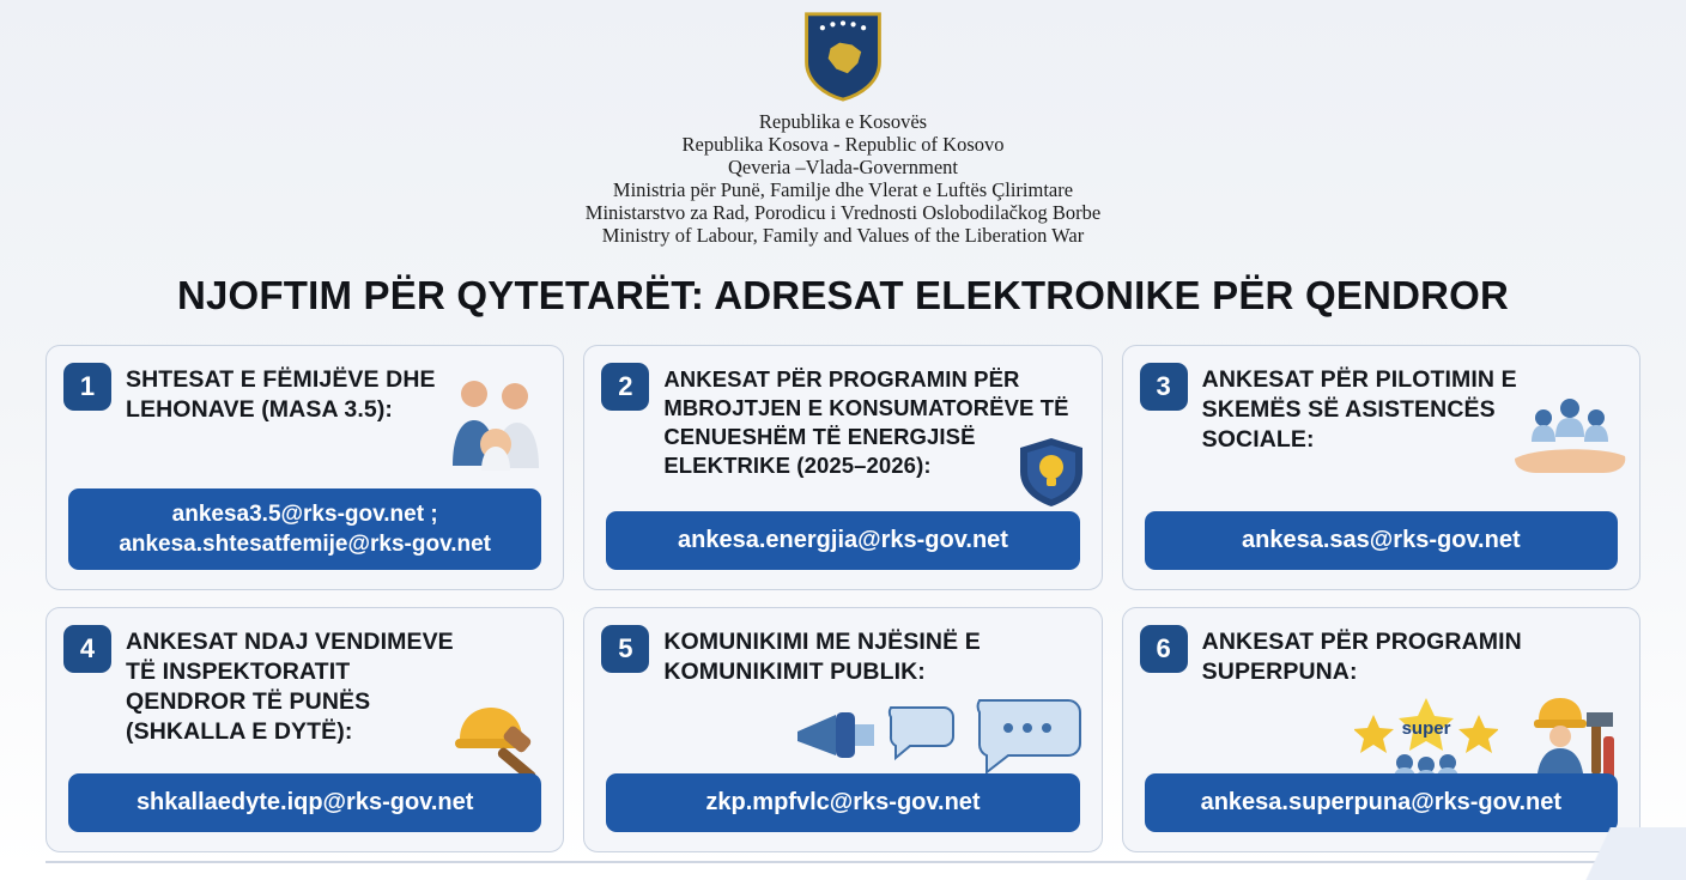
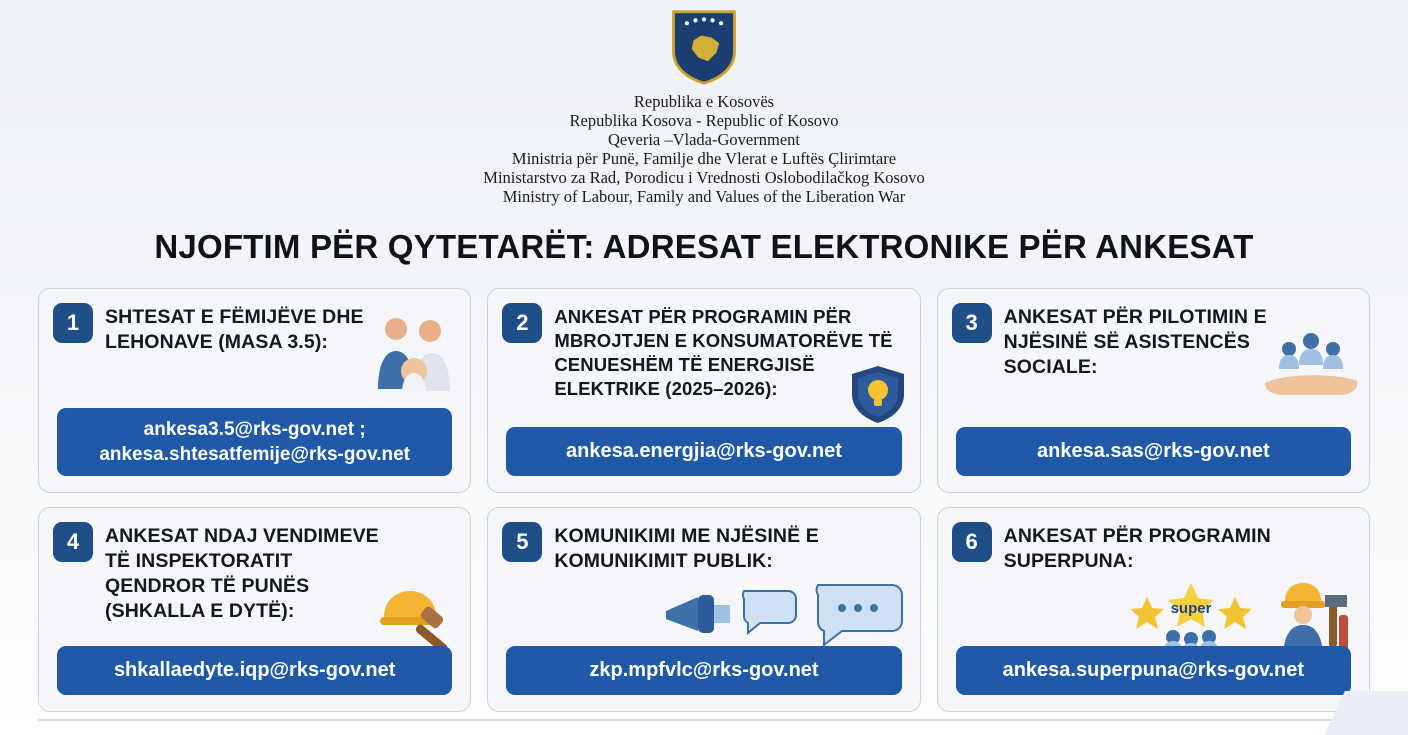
  Republika e Kosovës
  Republika Kosova - Republic of Kosovo
  Qeveria –Vlada-Government
  Ministria për Punë, Familje dhe Vlerat e Luftës Çlirimtare
- Ministarstvo za Rad, Porodicu i Vrednosti Oslobodilačkog Borbe
+ Ministarstvo za Rad, Porodicu i Vrednosti Oslobodilačkog Kosovo
  Ministry of Labour, Family and Values of the Liberation War
- NJOFTIM PËR QYTETARËT: ADRESAT ELEKTRONIKE PËR QENDROR
+ NJOFTIM PËR QYTETARËT: ADRESAT ELEKTRONIKE PËR ANKESAT
  1
  SHTESAT E FËMIJËVE DHE LEHONAVE (MASA 3.5):
  ankesa3.5@rks-gov.net ;
  ankesa.shtesatfemije@rks-gov.net
  2
  ANKESAT PËR PROGRAMIN PËR MBROJTJEN E KONSUMATORËVE TË CENUESHËM TË ENERGJISË ELEKTRIKE (2025–2026):
  ankesa.energjia@rks-gov.net
  3
- ANKESAT PËR PILOTIMIN E SKEMËS SË ASISTENCËS SOCIALE:
+ ANKESAT PËR PILOTIMIN E NJËSINË SË ASISTENCËS SOCIALE:
  ankesa.sas@rks-gov.net
  4
  ANKESAT NDAJ VENDIMEVE TË INSPEKTORATIT QENDROR TË PUNËS (SHKALLA E DYTË):
  shkallaedyte.iqp@rks-gov.net
  5
  KOMUNIKIMI ME NJËSINË E KOMUNIKIMIT PUBLIK:
  zkp.mpfvlc@rks-gov.net
  6
  ANKESAT PËR PROGRAMIN SUPERPUNA:
  super
  ankesa.superpuna@rks-gov.net
